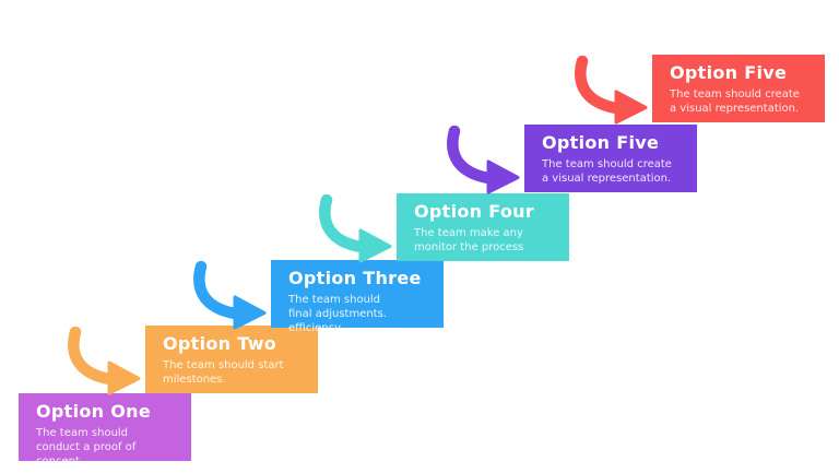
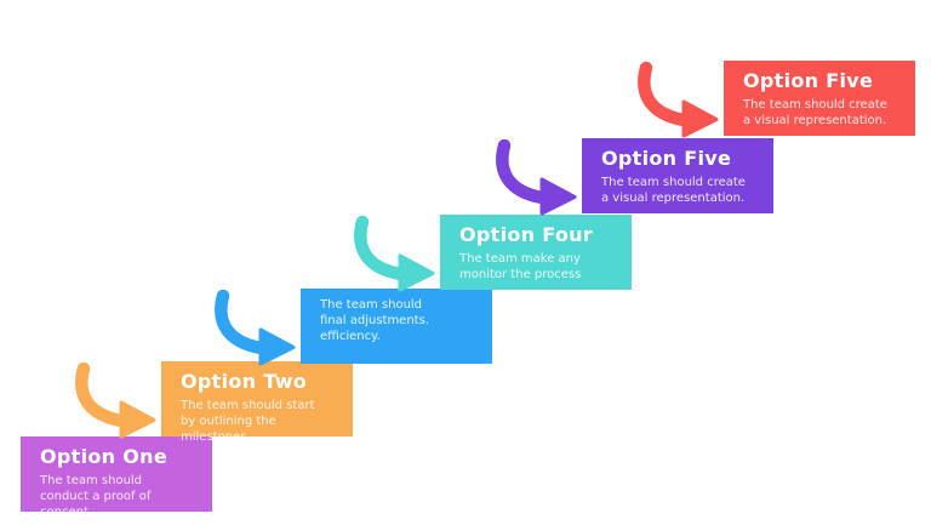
  Option One
  The team should
  conduct a proof of
  concept.
  Option Two
  The team should start
+ by outlining the
  milestones.
- Option Three
  The team should
  final adjustments.
  efficiency.
  Option Four
  The team make any
  monitor the process
  Option Five
  The team should create
  a visual representation.
  Option Five
  The team should create
  a visual representation.
